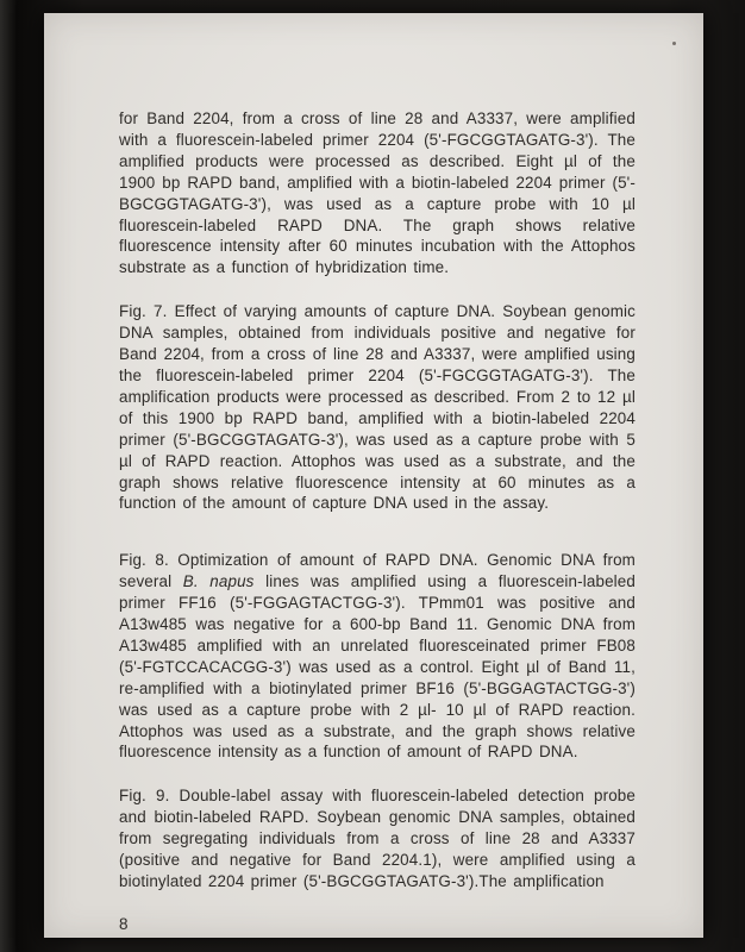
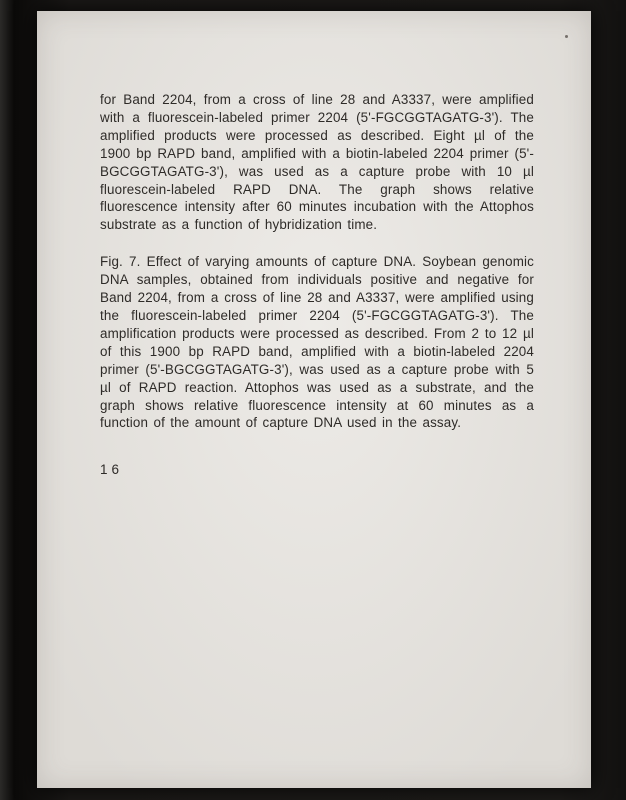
  for Band 2204, from a cross of line 28 and A3337, were amplified with a fluorescein-labeled primer 2204 (5'-FGCGGTAGATG-3'). The amplified products were processed as described. Eight µl of the 1900 bp RAPD band, amplified with a biotin-labeled 2204 primer (5'-BGCGGTAGATG-3'), was used as a capture probe with 10 µl fluorescein-labeled RAPD DNA. The graph shows relative fluorescence intensity after 60 minutes incubation with the Attophos substrate as a function of hybridization time.
  Fig. 7. Effect of varying amounts of capture DNA. Soybean genomic DNA samples, obtained from individuals positive and negative for Band 2204, from a cross of line 28 and A3337, were amplified using the fluorescein-labeled primer 2204 (5'-FGCGGTAGATG-3'). The amplification products were processed as described. From 2 to 12 µl of this 1900 bp RAPD band, amplified with a biotin-labeled 2204 primer (5'-BGCGGTAGATG-3'), was used as a capture probe with 5 µl of RAPD reaction. Attophos was used as a substrate, and the graph shows relative fluorescence intensity at 60 minutes as a function of the amount of capture DNA used in the assay.
- Fig. 8. Optimization of amount of RAPD DNA. Genomic DNA from several B. napus lines was amplified using a fluorescein-labeled primer FF16 (5'-FGGAGTACTGG-3'). TPmm01 was positive and A13w485 was negative for a 600-bp Band 11. Genomic DNA from A13w485 amplified with an unrelated fluoresceinated primer FB08 (5'-FGTCCACACGG-3') was used as a control. Eight µl of Band 11, re-amplified with a biotinylated primer BF16 (5'-BGGAGTACTGG-3') was used as a capture probe with 2 µl- 10 µl of RAPD reaction. Attophos was used as a substrate, and the graph shows relative fluorescence intensity as a function of amount of RAPD DNA.
- Fig. 9. Double-label assay with fluorescein-labeled detection probe and biotin-labeled RAPD. Soybean genomic DNA samples, obtained from segregating individuals from a cross of line 28 and A3337 (positive and negative for Band 2204.1), were amplified using a biotinylated 2204 primer (5'-BGCGGTAGATG-3').The amplification
- 8
+ 16
